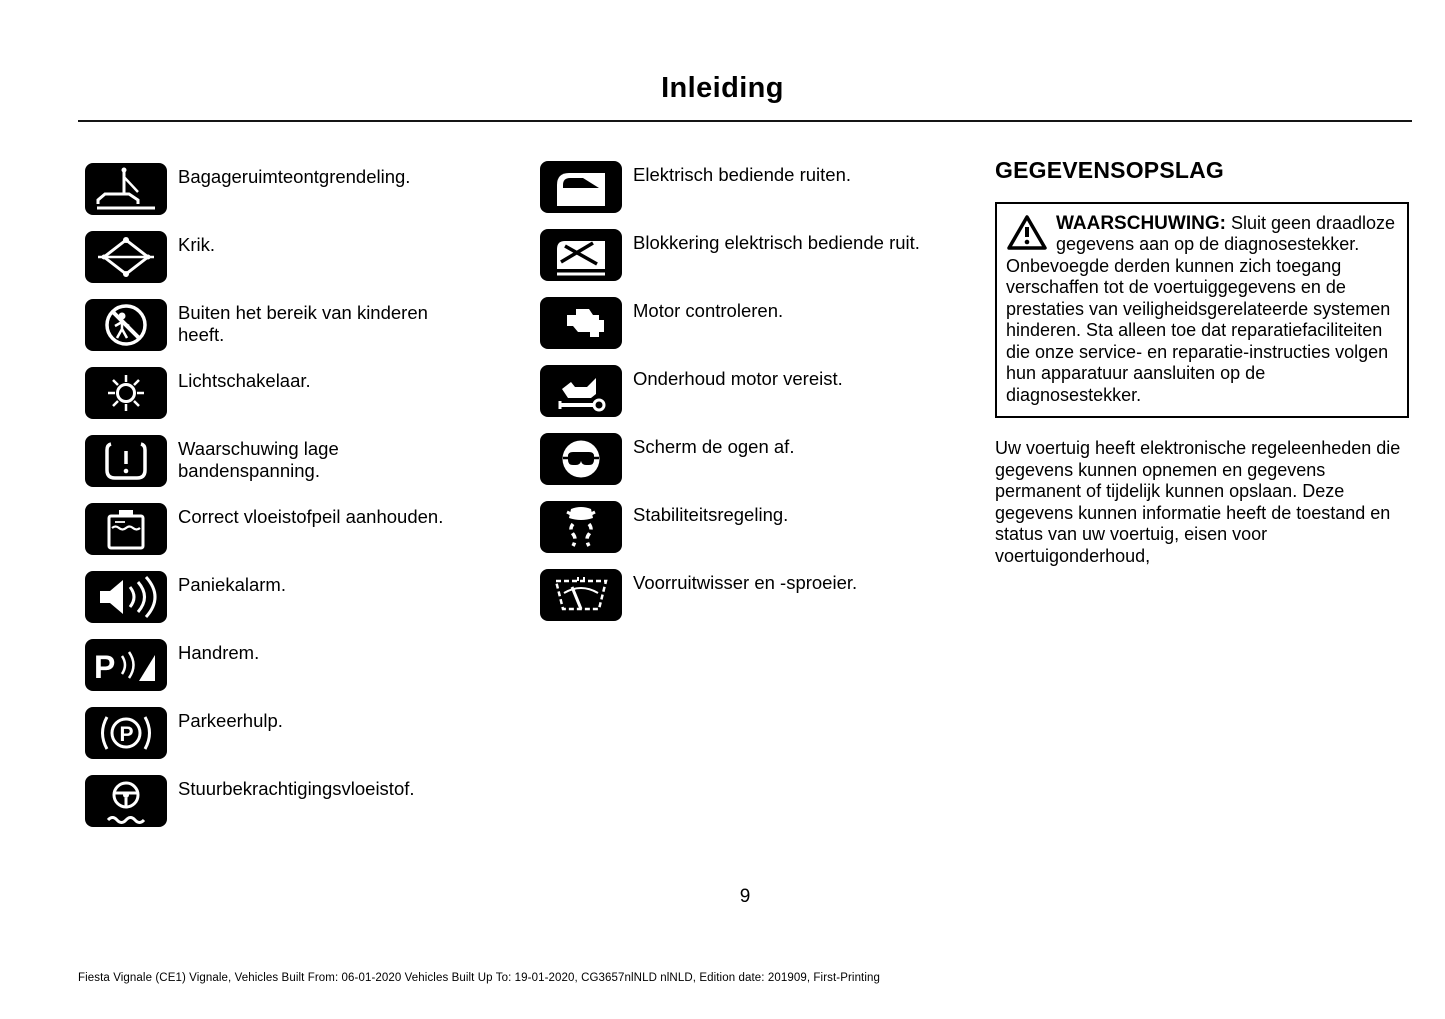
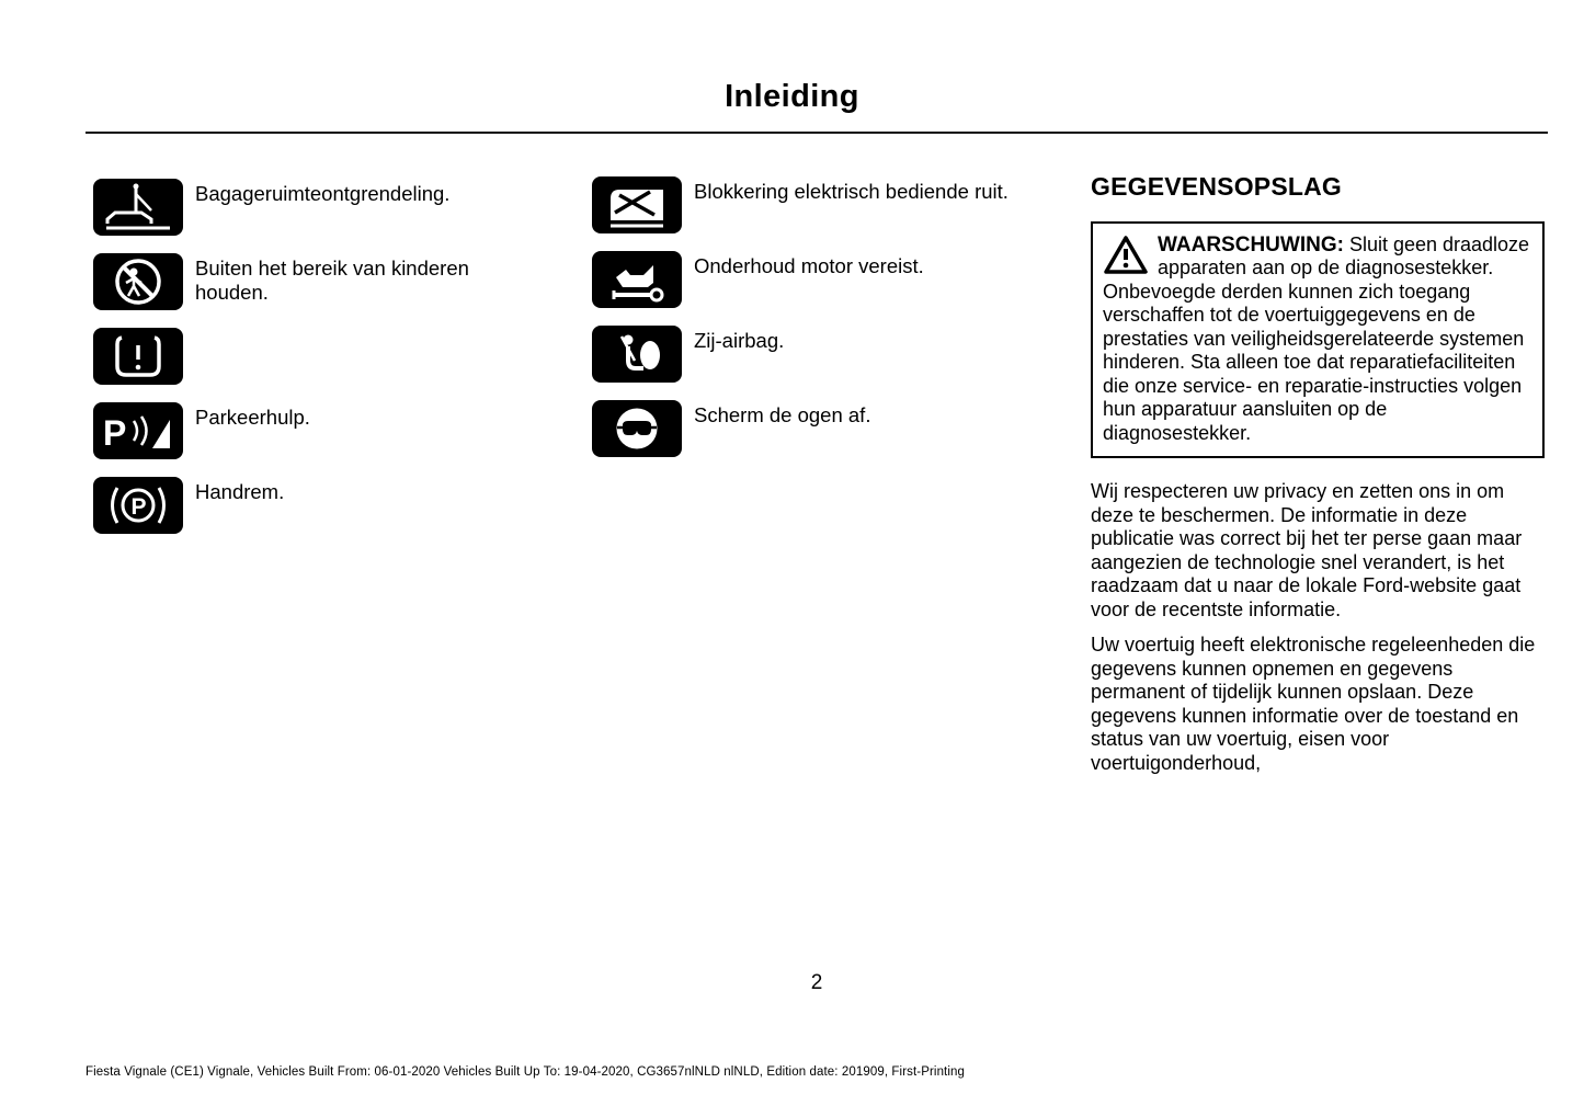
  Inleiding
  Bagageruimteontgrendeling.
- Krik.
- Buiten het bereik van kinderen heeft.
+ Buiten het bereik van kinderen houden.
- Lichtschakelaar.
- Waarschuwing lage bandenspanning.
- Correct vloeistofpeil aanhouden.
- Paniekalarm.
  P
- Handrem.
+ Parkeerhulp.
  P
- Parkeerhulp.
+ Handrem.
- Stuurbekrachtigingsvloeistof.
- Elektrisch bediende ruiten.
  Blokkering elektrisch bediende ruit.
- Motor controleren.
  Onderhoud motor vereist.
+ Zij-airbag.
  Scherm de ogen af.
- Stabiliteitsregeling.
- Voorruitwisser en -sproeier.
  GEGEVENSOPSLAG
- WAARSCHUWING: Sluit geen draadloze gegevens aan op de diagnosestekker. Onbevoegde derden kunnen zich toegang verschaffen tot de voertuiggegevens en de prestaties van veiligheidsgerelateerde systemen hinderen. Sta alleen toe dat reparatiefaciliteiten die onze service- en reparatie-instructies volgen hun apparatuur aansluiten op de diagnosestekker.
+ WAARSCHUWING: Sluit geen draadloze apparaten aan op de diagnosestekker. Onbevoegde derden kunnen zich toegang verschaffen tot de voertuiggegevens en de prestaties van veiligheidsgerelateerde systemen hinderen. Sta alleen toe dat reparatiefaciliteiten die onze service- en reparatie-instructies volgen hun apparatuur aansluiten op de diagnosestekker.
+ Wij respecteren uw privacy en zetten ons in om deze te beschermen. De informatie in deze publicatie was correct bij het ter perse gaan maar aangezien de technologie snel verandert, is het raadzaam dat u naar de lokale Ford-website gaat voor de recentste informatie.
- Uw voertuig heeft elektronische regeleenheden die gegevens kunnen opnemen en gegevens permanent of tijdelijk kunnen opslaan. Deze gegevens kunnen informatie heeft de toestand en status van uw voertuig, eisen voor voertuigonderhoud,
+ Uw voertuig heeft elektronische regeleenheden die gegevens kunnen opnemen en gegevens permanent of tijdelijk kunnen opslaan. Deze gegevens kunnen informatie over de toestand en status van uw voertuig, eisen voor voertuigonderhoud,
- 9
+ 2
- Fiesta Vignale (CE1) Vignale, Vehicles Built From: 06-01-2020 Vehicles Built Up To: 19-01-2020, CG3657nlNLD nlNLD, Edition date: 201909, First-Printing
+ Fiesta Vignale (CE1) Vignale, Vehicles Built From: 06-01-2020 Vehicles Built Up To: 19-04-2020, CG3657nlNLD nlNLD, Edition date: 201909, First-Printing
